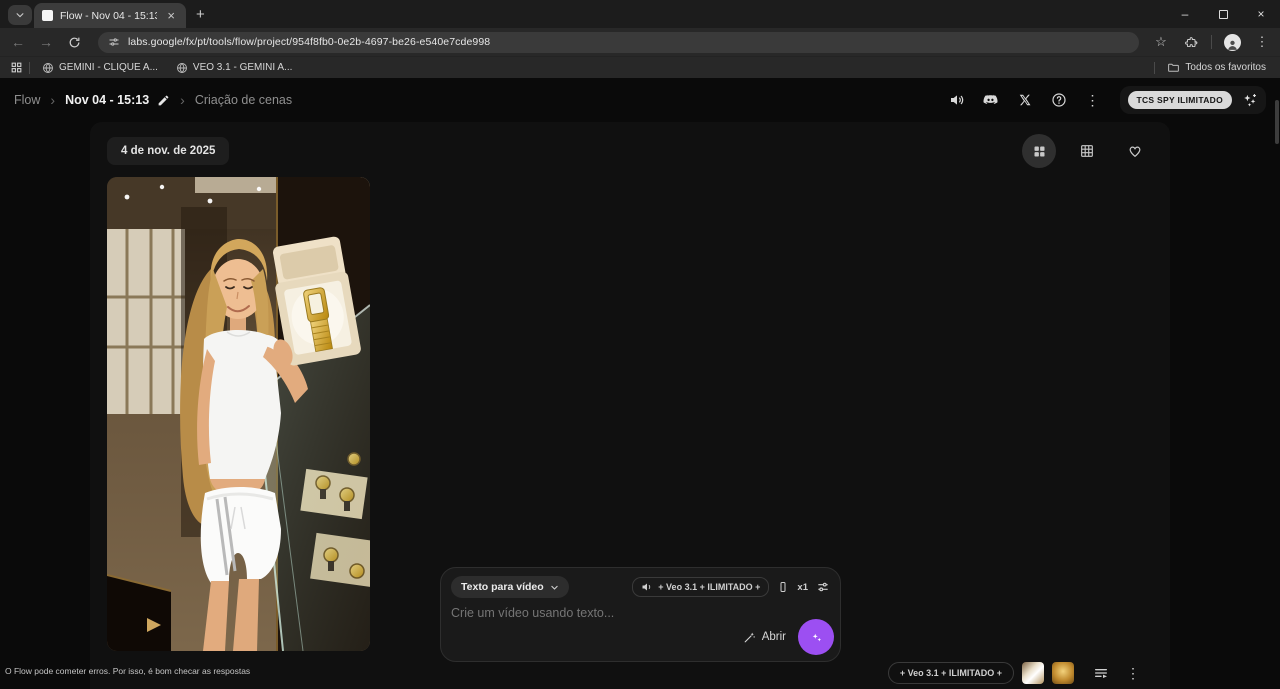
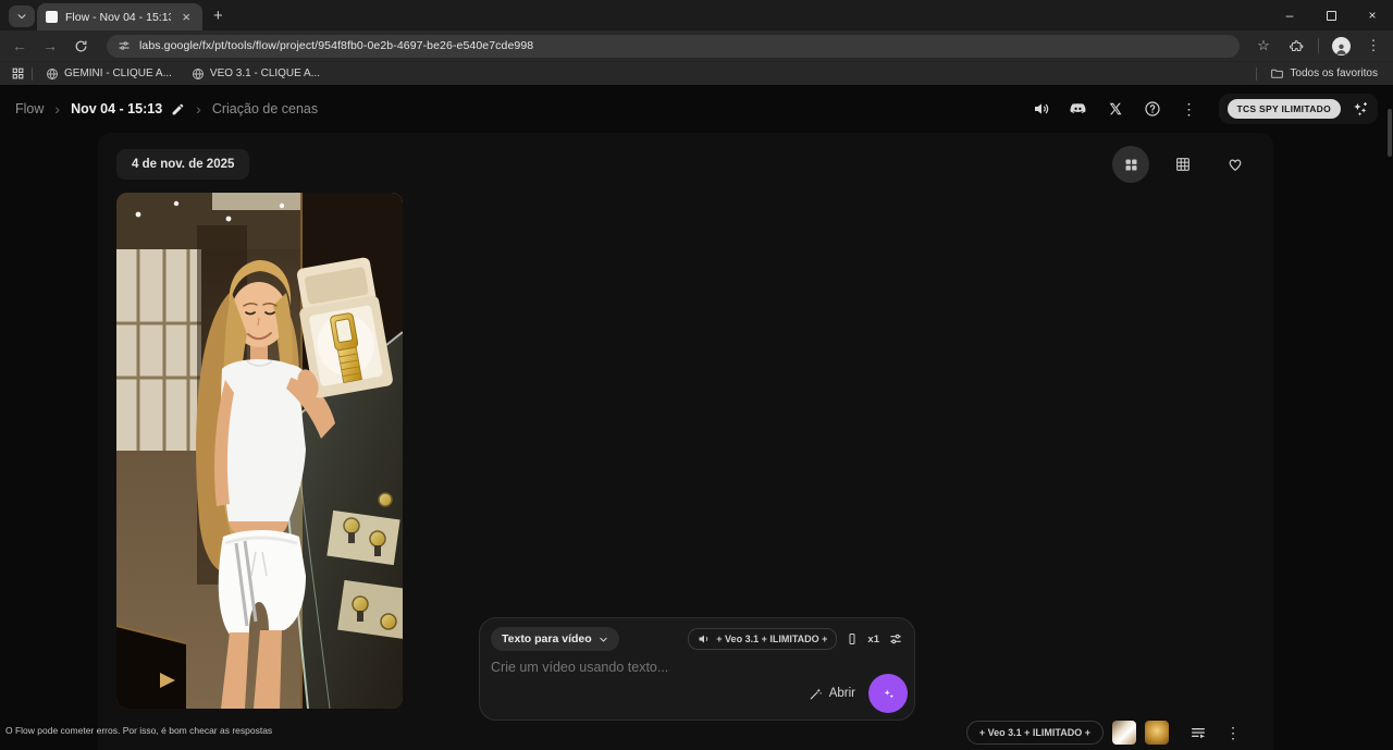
  Flow - Nov 04 - 15:1
  ×
  +
  –
  ×
  ←
  →
  labs.google/fx/pt/tools/flow/project/954f8fb0-0e2b-4697-be26-e540e7cde998
  ☆
  ⋮
  GEMINI - CLIQUE A...
- VEO 3.1 - GEMINI A...
+ VEO 3.1 - CLIQUE A...
  Todos os favoritos
  Flow
  ›
  Nov 04 - 15:13
  ›
  Criação de cenas
  ⋮
  TCS SPY ILIMITADO
  4 de nov. de 2025
  Texto para vídeo
  + Veo 3.1 + ILIMITADO +
  x1
  Crie um vídeo usando texto...
  Abrir
  + Veo 3.1 + ILIMITADO +
  ⋮
  O Flow pode cometer erros. Por isso, é bom checar as respostas
